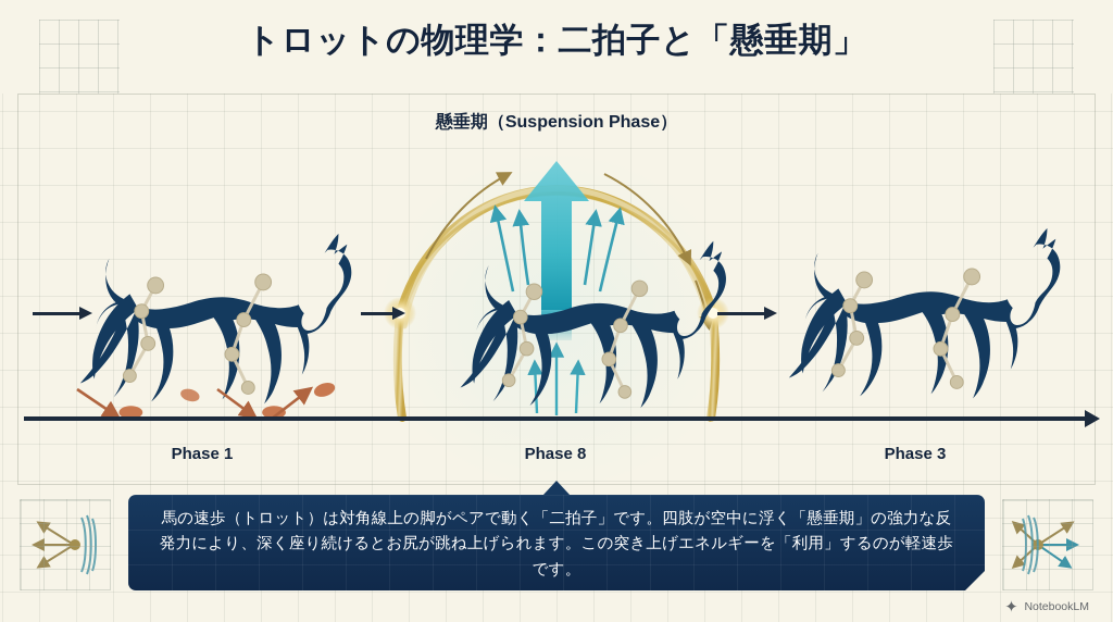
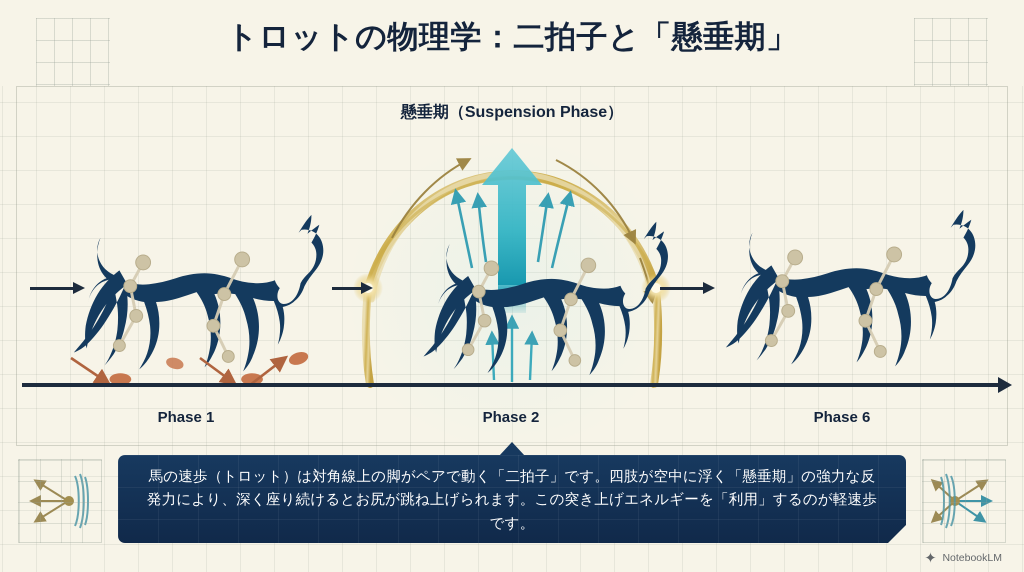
  トロットの物理学：二拍子と「懸垂期」
  懸垂期（Suspension Phase）
  Phase 1
- Phase 8
+ Phase 2
- Phase 3
+ Phase 6
  馬の速歩（トロット）は対角線上の脚がペアで動く「二拍子」です。四肢が空中に浮く「懸垂期」の強力な反発力により、深く座り続けるとお尻が跳ね上げられます。この突き上げエネルギーを「利用」するのが軽速歩です。
  NotebookLM
